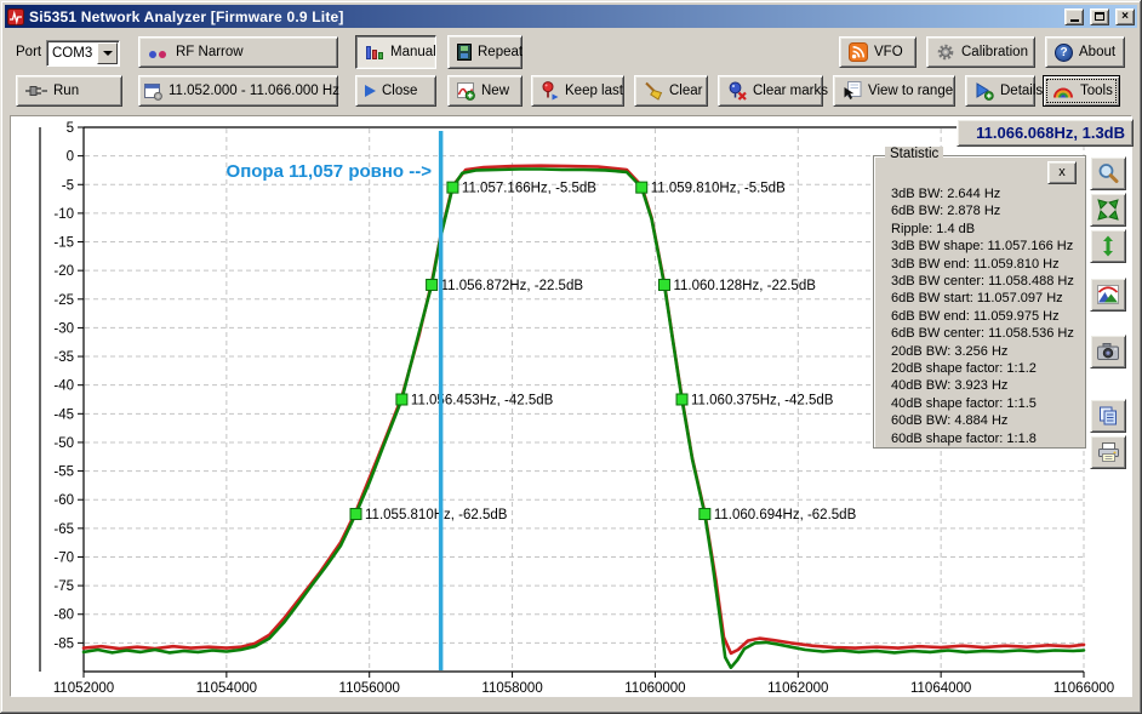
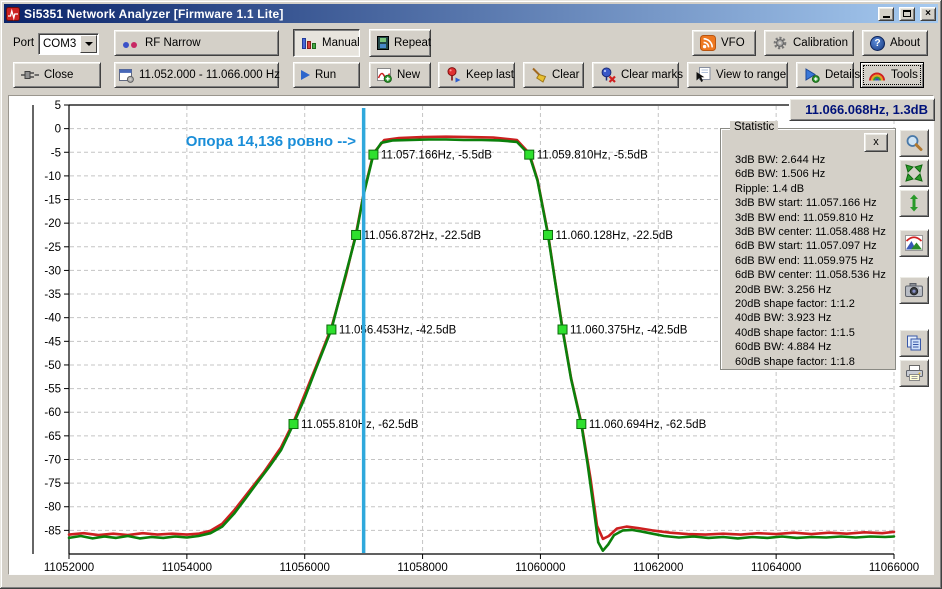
- Si5351 Network Analyzer [Firmware 0.9 Lite]
+ Si5351 Network Analyzer [Firmware 1.1 Lite]
  ×
  Port
  COM3
  RF Narrow
  Manual
  Repeat
  VFO
  Calibration
  ?
  About
- Run
+ Close
  11.052.000 - 11.066.000 Hz
- Close
+ Run
  New
  Keep last
  Clear
  Clear marks
  View to range
  Details
  Tools
  5
  0
  -5
  -10
  -15
  -20
  -25
  -30
  -35
  -40
  -45
  -50
  -55
  -60
  -65
  -70
  -75
  -80
  -85
  11052000
  11054000
  11056000
  11058000
  11060000
  11062000
  11064000
  11066000
- Опора 11,057 ровно -->
+ Опора 14,136 ровно -->
  11.057.166Hz, -5.5dB
  11.059.810Hz, -5.5dB
  11.056.872Hz, -22.5dB
  11.060.128Hz, -22.5dB
  11.06.453Hz, -42.5dB
  11.060.375Hz, -42.5dB
  11.055.810Hz, -62.5dB
  11.060.694Hz, -62.5dB
  11.066.068Hz, 1.3dB
  Statistic
  x
  3dB BW: 2.644 Hz
- 6dB BW: 2.878 Hz
+ 6dB BW: 1.506 Hz
  Ripple: 1.4 dB
- 3dB BW shape: 11.057.166 Hz
+ 3dB BW start: 11.057.166 Hz
  3dB BW end: 11.059.810 Hz
  3dB BW center: 11.058.488 Hz
  6dB BW start: 11.057.097 Hz
  6dB BW end: 11.059.975 Hz
  6dB BW center: 11.058.536 Hz
  20dB BW: 3.256 Hz
  20dB shape factor: 1:1.2
  40dB BW: 3.923 Hz
  40dB shape factor: 1:1.5
  60dB BW: 4.884 Hz
  60dB shape factor: 1:1.8
